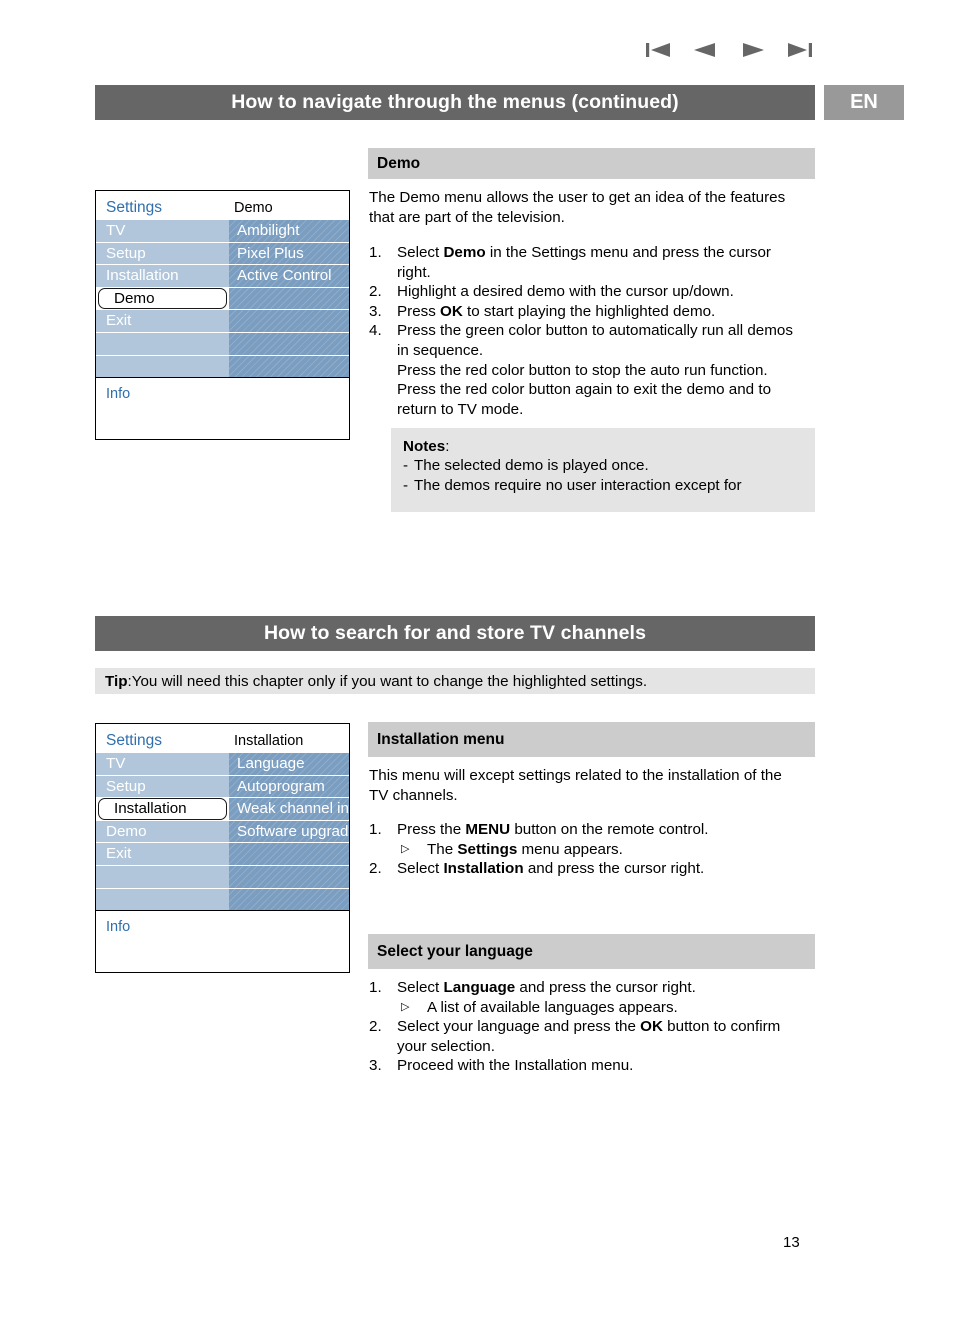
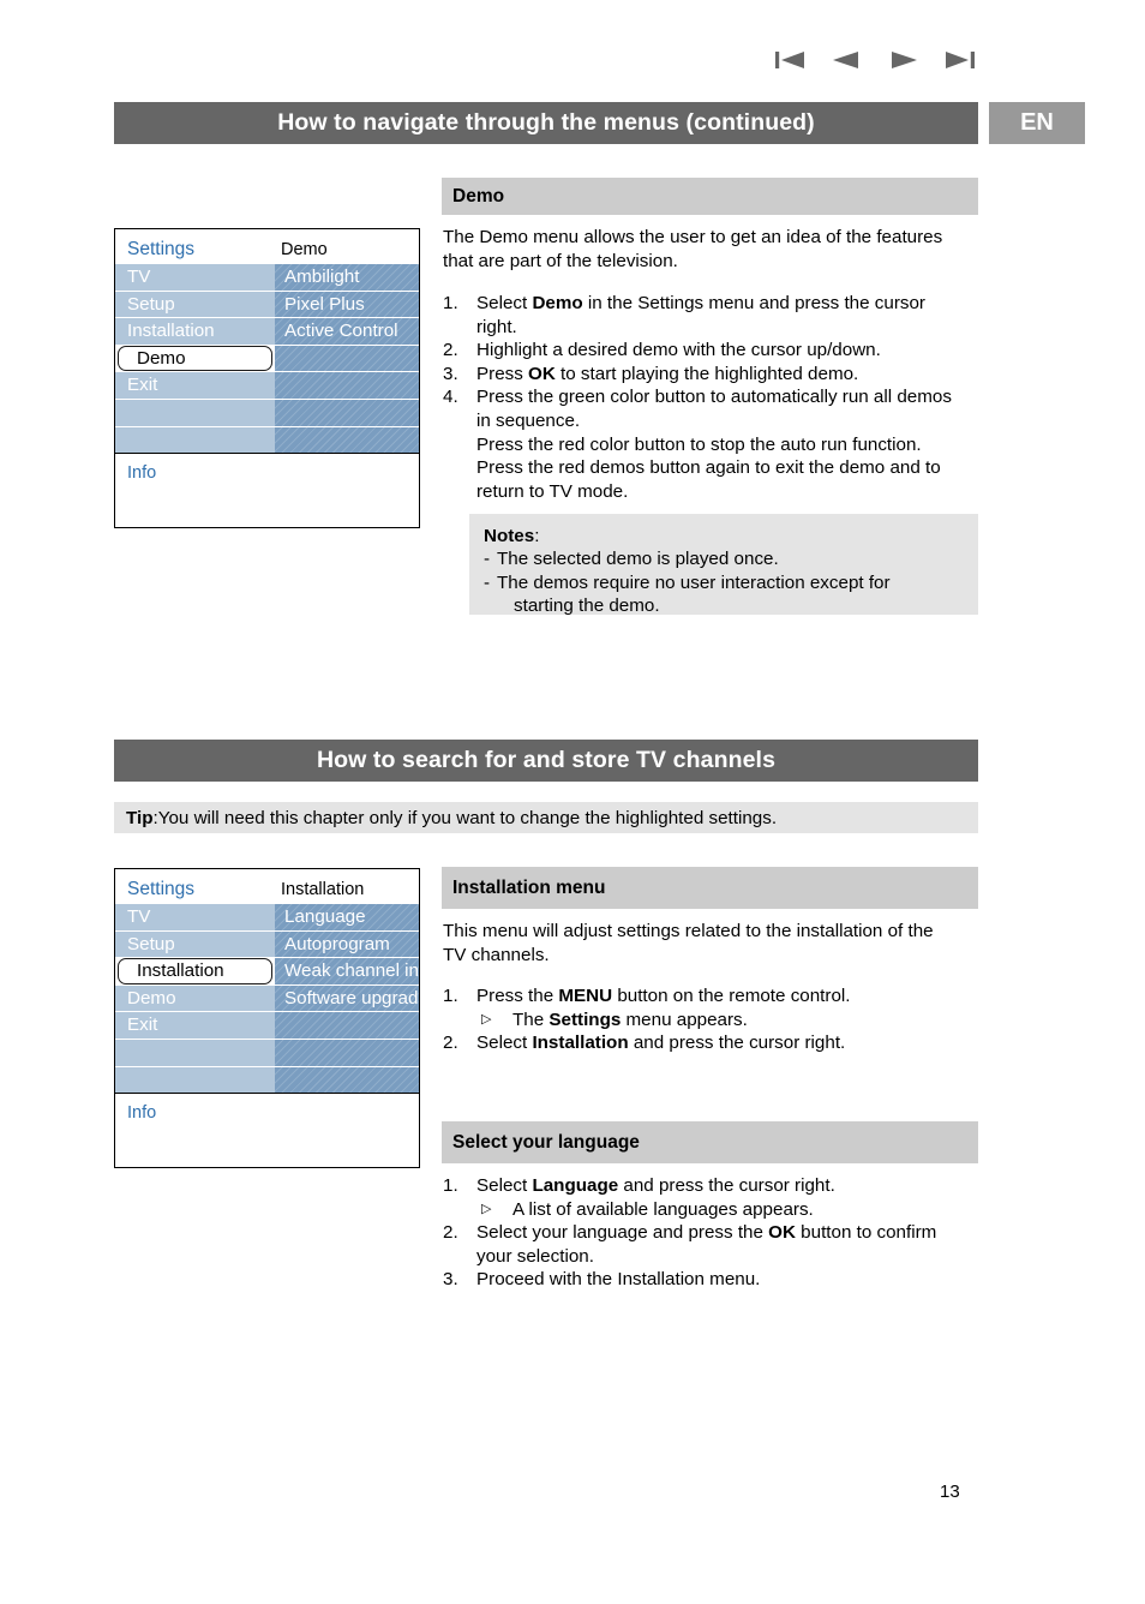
  How to navigate through the menus (continued)
  EN
  Settings
  Demo
  TV
  Ambilight
  Setup
  Pixel Plus
  Installation
  Active Control
  Demo
  Exit
  Info
  Demo
  The Demo menu allows the user to get an idea of the features
  that are part of the television.
  1.
  Select Demo in the Settings menu and press the cursor
  right.
  2.
  Highlight a desired demo with the cursor up/down.
  3.
  Press OK to start playing the highlighted demo.
  4.
  Press the green color button to automatically run all demos
  in sequence.
  Press the red color button to stop the auto run function.
- Press the red color button again to exit the demo and to
+ Press the red demos button again to exit the demo and to
  return to TV mode.
  Notes:
  -
  The selected demo is played once.
  -
  The demos require no user interaction except for
+ starting the demo.
  How to search for and store TV channels
  Tip
  :
  You will need this chapter only if you want to change the highlighted settings.
  Settings
  Installation
  TV
  Language
  Setup
  Autoprogram
  Installation
  Weak channel in
  Demo
  Software upgrad
  Exit
  Info
  Installation menu
- This menu will except settings related to the installation of the
+ This menu will adjust settings related to the installation of the
  TV channels.
  1.
  Press the MENU button on the remote control.
  ▷
  The Settings menu appears.
  2.
  Select Installation and press the cursor right.
  Select your language
  1.
  Select Language and press the cursor right.
  ▷
  A list of available languages appears.
  2.
  Select your language and press the OK button to confirm
  your selection.
  3.
  Proceed with the Installation menu.
  13
